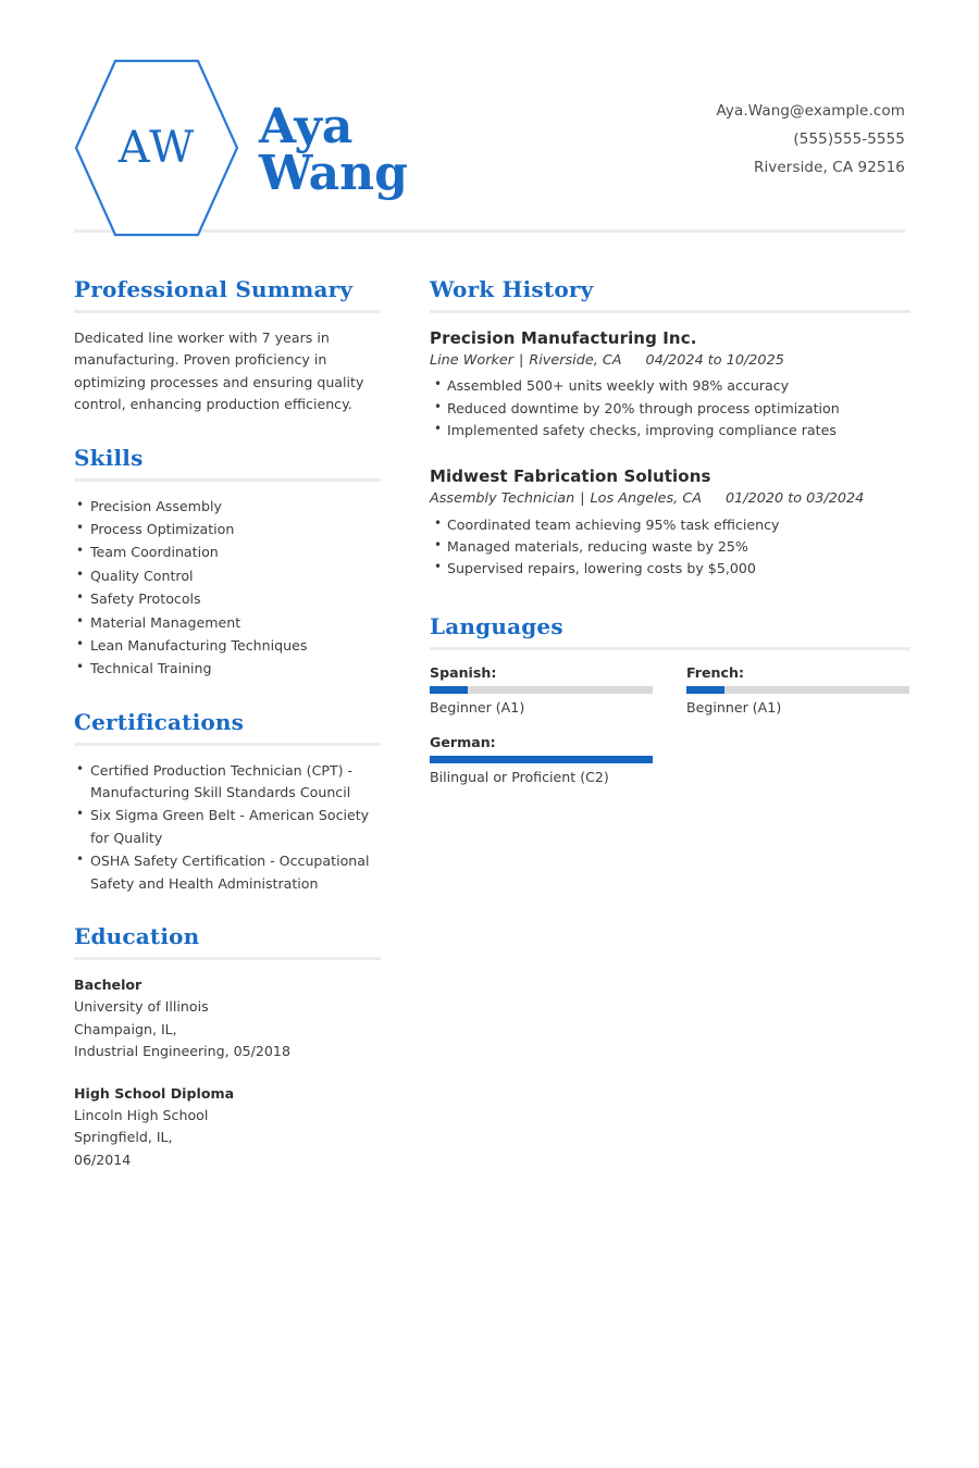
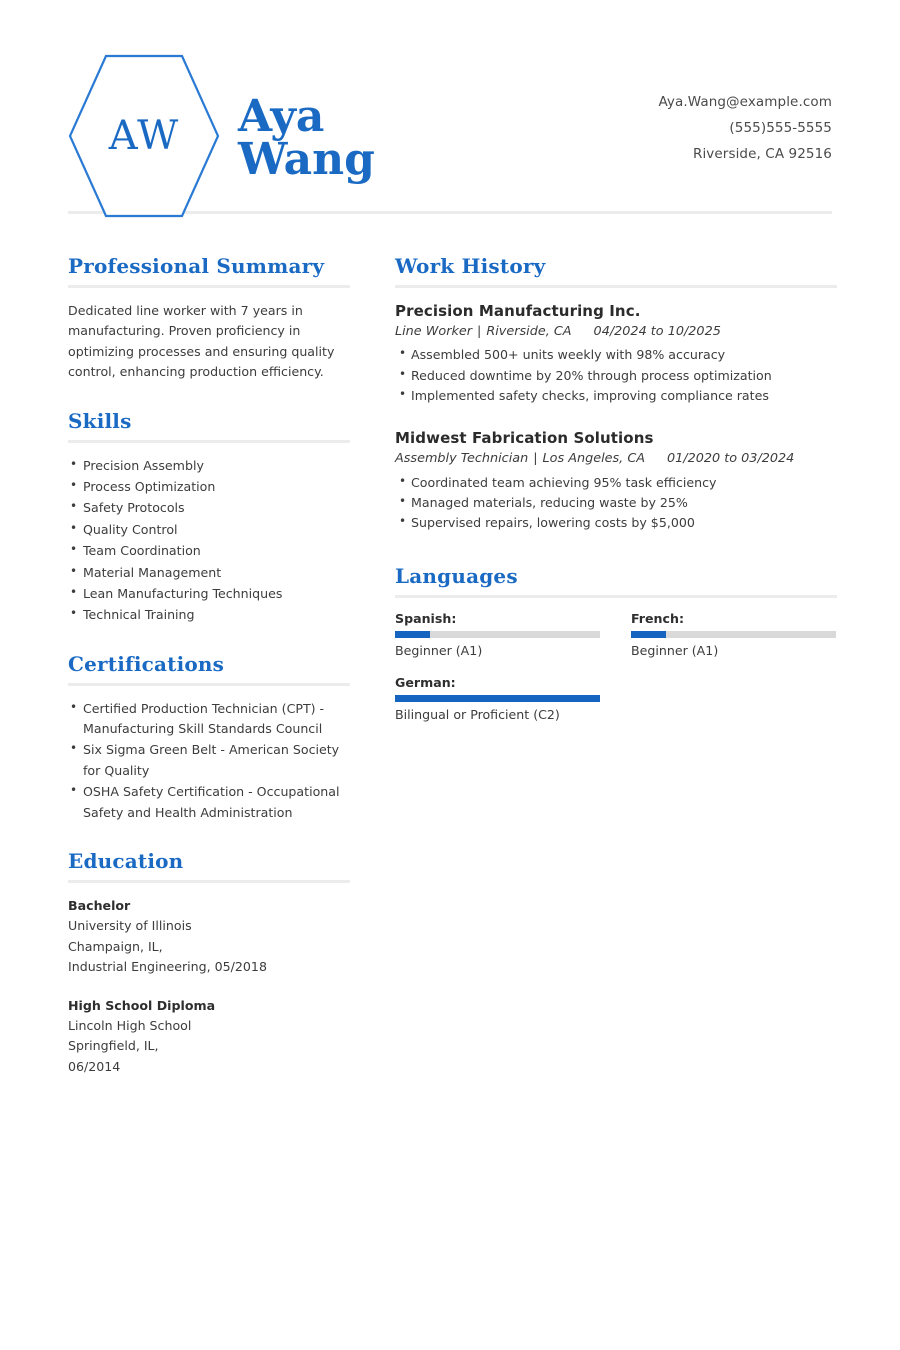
  AW
  Aya
  Wang
  Aya.Wang@example.com
  (555)555-5555
  Riverside, CA 92516
  Professional Summary
  Dedicated line worker with 7 years in manufacturing. Proven proficiency in optimizing processes and ensuring quality control, enhancing production efficiency.
  Skills
  Precision Assembly
  Process Optimization
- Team Coordination
+ Safety Protocols
  Quality Control
- Safety Protocols
+ Team Coordination
  Material Management
  Lean Manufacturing Techniques
  Technical Training
  Certifications
  Certified Production Technician (CPT) - Manufacturing Skill Standards Council
  Six Sigma Green Belt - American Society for Quality
  OSHA Safety Certification - Occupational Safety and Health Administration
  Education
  Bachelor
  University of Illinois
  Champaign, IL,
  Industrial Engineering, 05/2018
  High School Diploma
  Lincoln High School
  Springfield, IL,
  06/2014
  Work History
  Precision Manufacturing Inc.
  Line Worker | Riverside, CA 04/2024 to 10/2025
  Assembled 500+ units weekly with 98% accuracy
  Reduced downtime by 20% through process optimization
  Implemented safety checks, improving compliance rates
  Midwest Fabrication Solutions
  Assembly Technician | Los Angeles, CA 01/2020 to 03/2024
  Coordinated team achieving 95% task efficiency
  Managed materials, reducing waste by 25%
  Supervised repairs, lowering costs by $5,000
  Languages
  Spanish:
  Beginner (A1)
  French:
  Beginner (A1)
  German:
  Bilingual or Proficient (C2)
